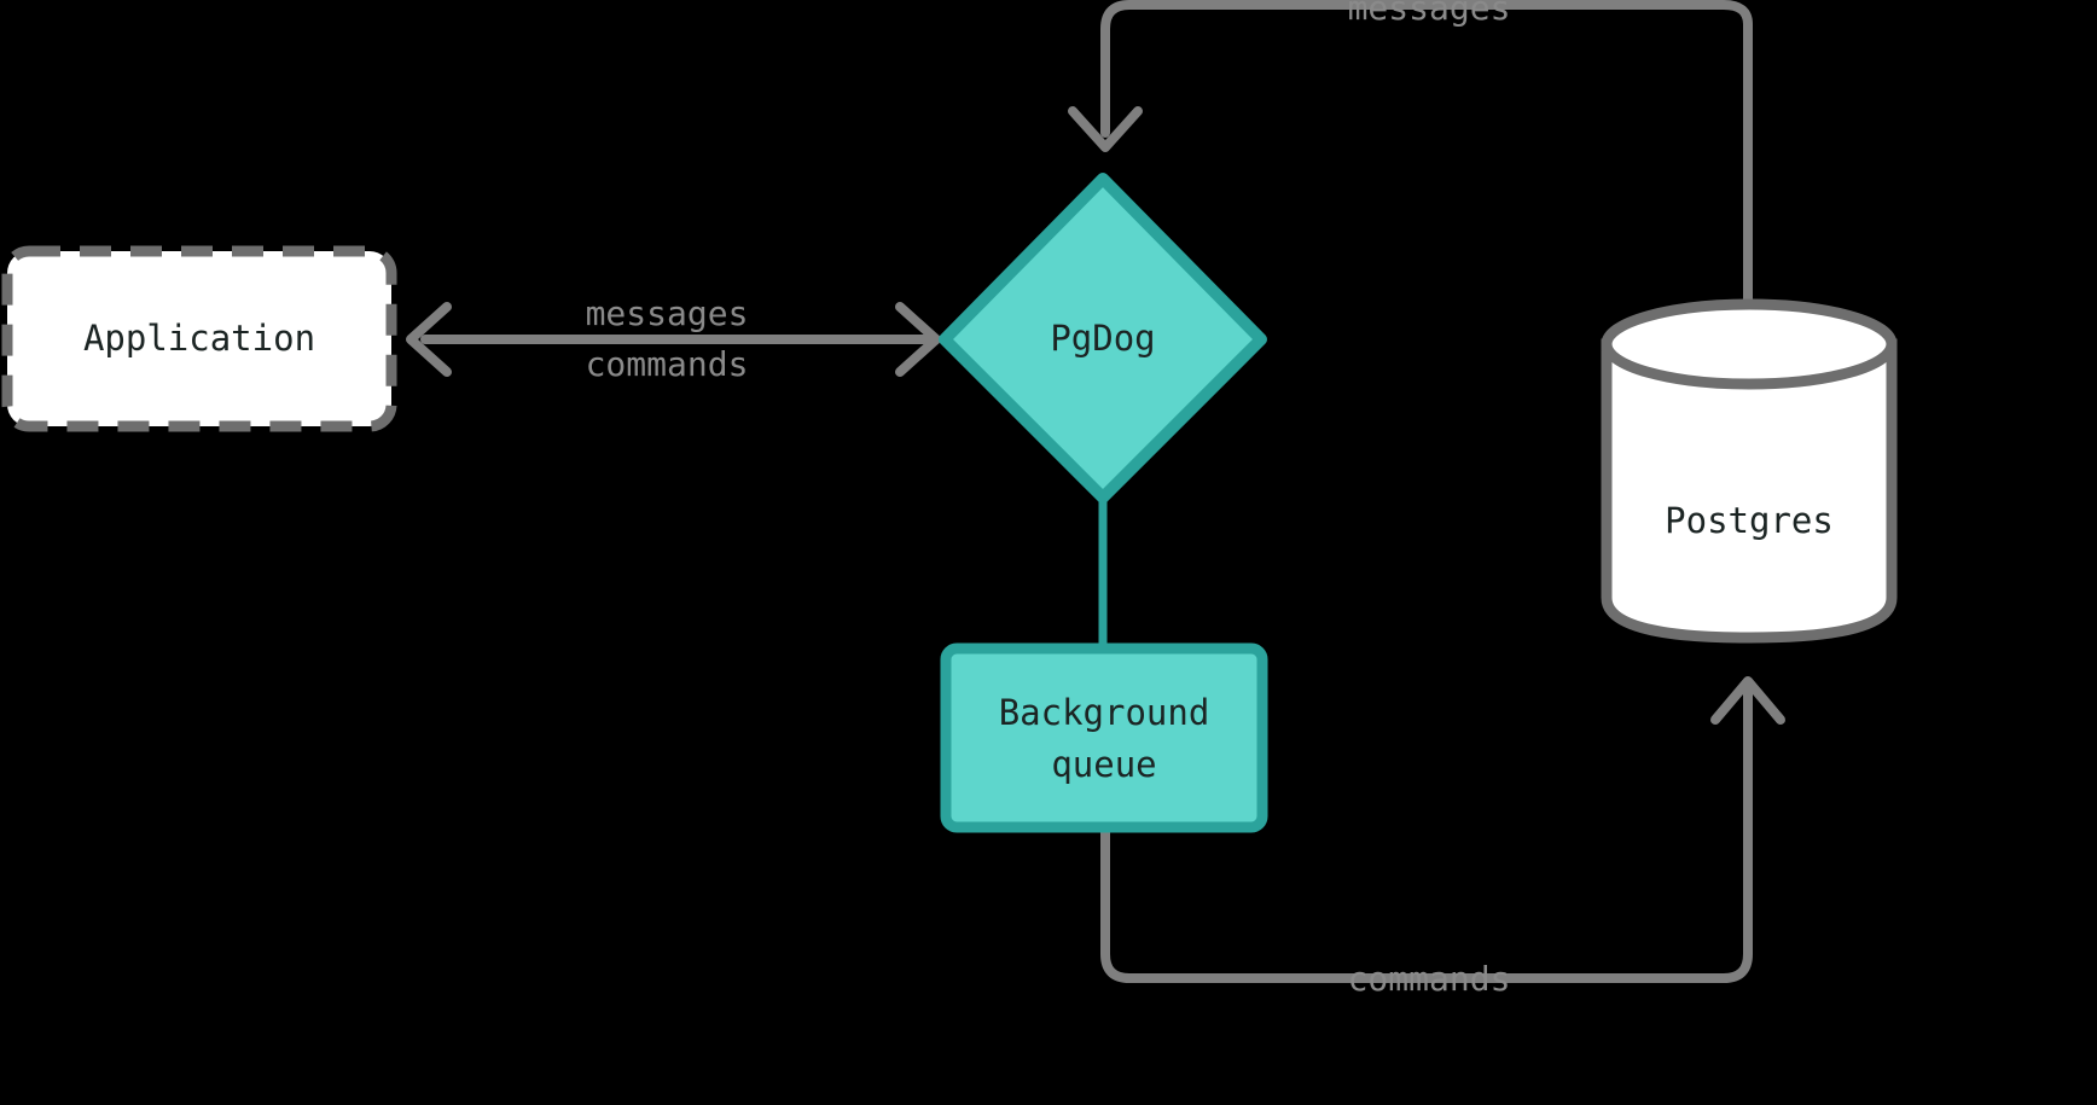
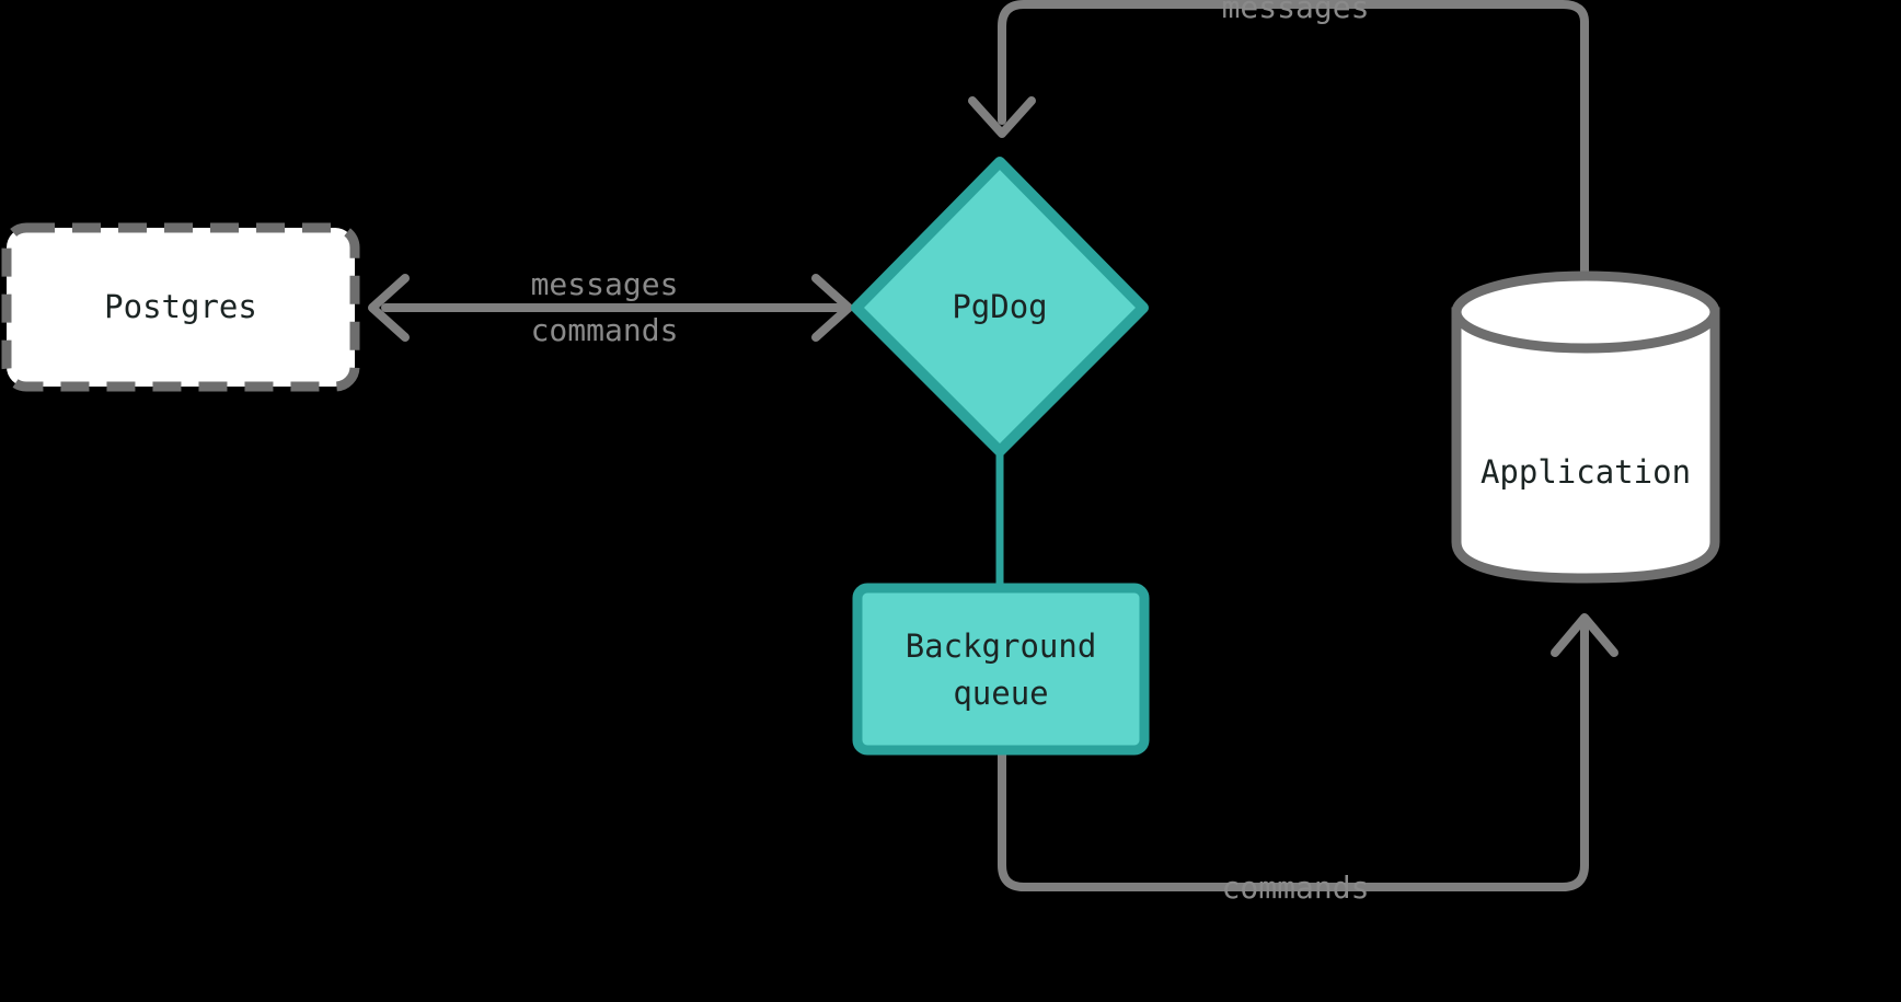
  messages
  commands
  messages
  commands
- Application
+ Postgres
  PgDog
  Background
  queue
- Postgres
+ Application
